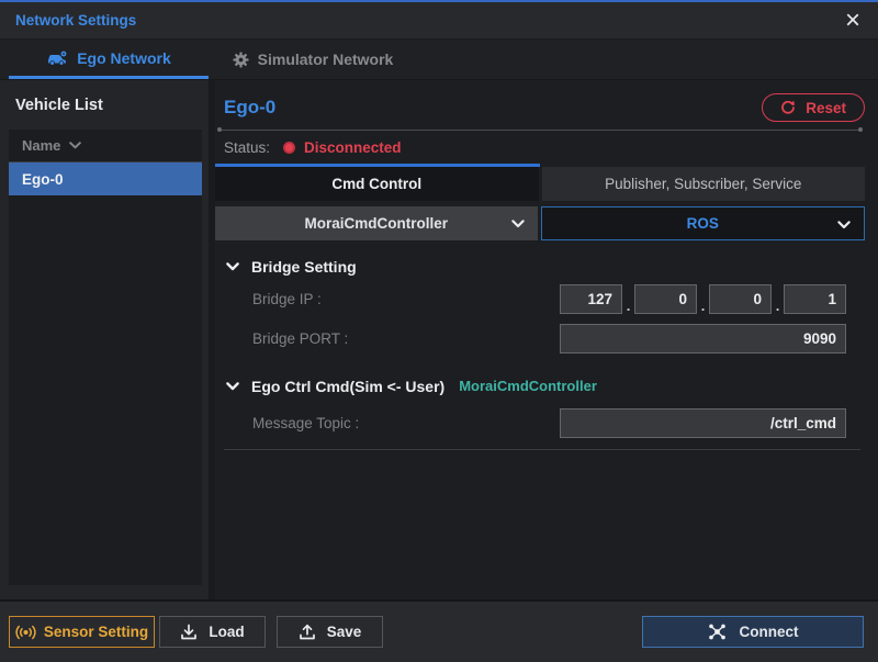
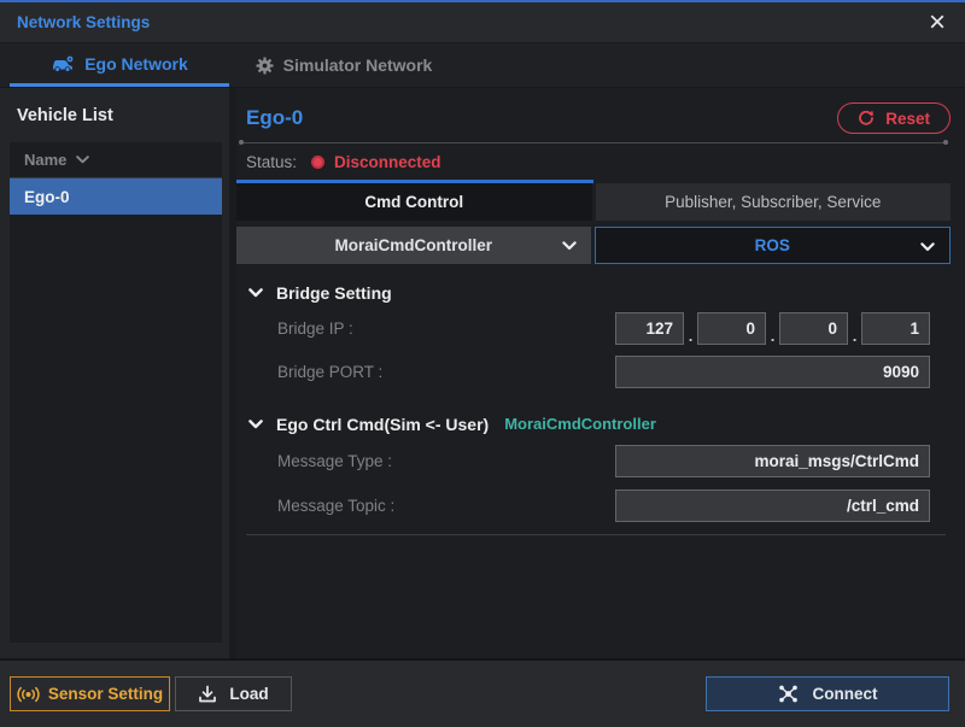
  Network Settings
  ×
  Ego Network
  Simulator Network
  Vehicle List
  Name
  Ego-0
  Ego-0
  Reset
  Status:
  Disconnected
  Cmd Control
  Publisher, Subscriber, Service
  MoraiCmdController
  ROS
  Bridge Setting
  Bridge IP :
  127
  .
  0
  .
  0
  .
  1
  Bridge PORT :
  9090
  Ego Ctrl Cmd(Sim <- User)
  MoraiCmdController
+ Message Type :
+ morai_msgs/CtrlCmd
  Message Topic :
  /ctrl_cmd
  Sensor Setting
  Load
- Save
  Connect
